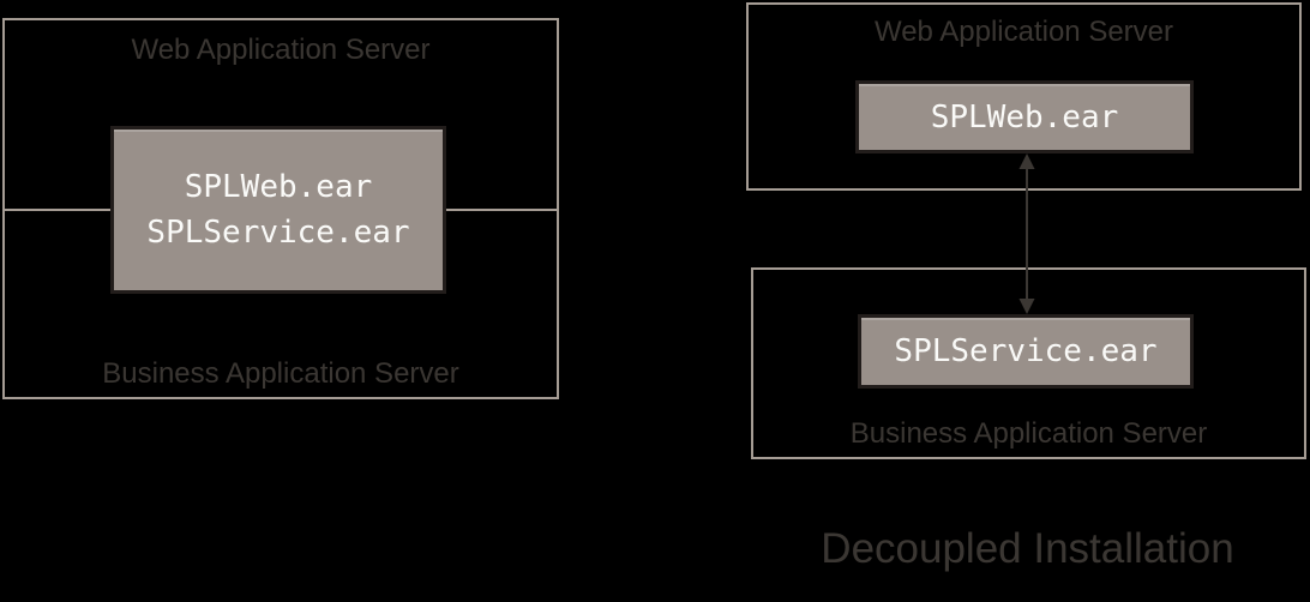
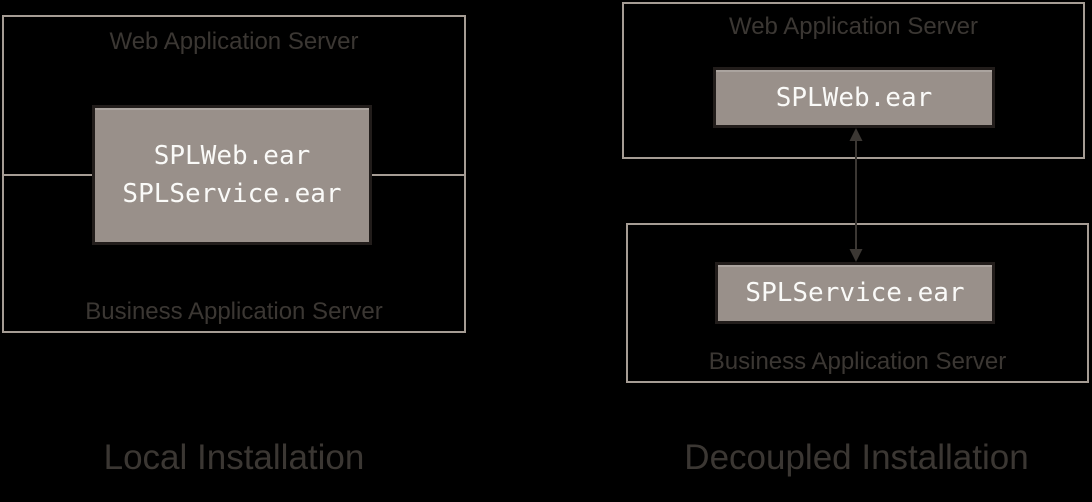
  Web Application Server
  Business Application Server
  SPLWeb.ear
  SPLService.ear
+ Local Installation
  Web Application Server
  SPLWeb.ear
  SPLService.ear
  Business Application Server
  Decoupled Installation
